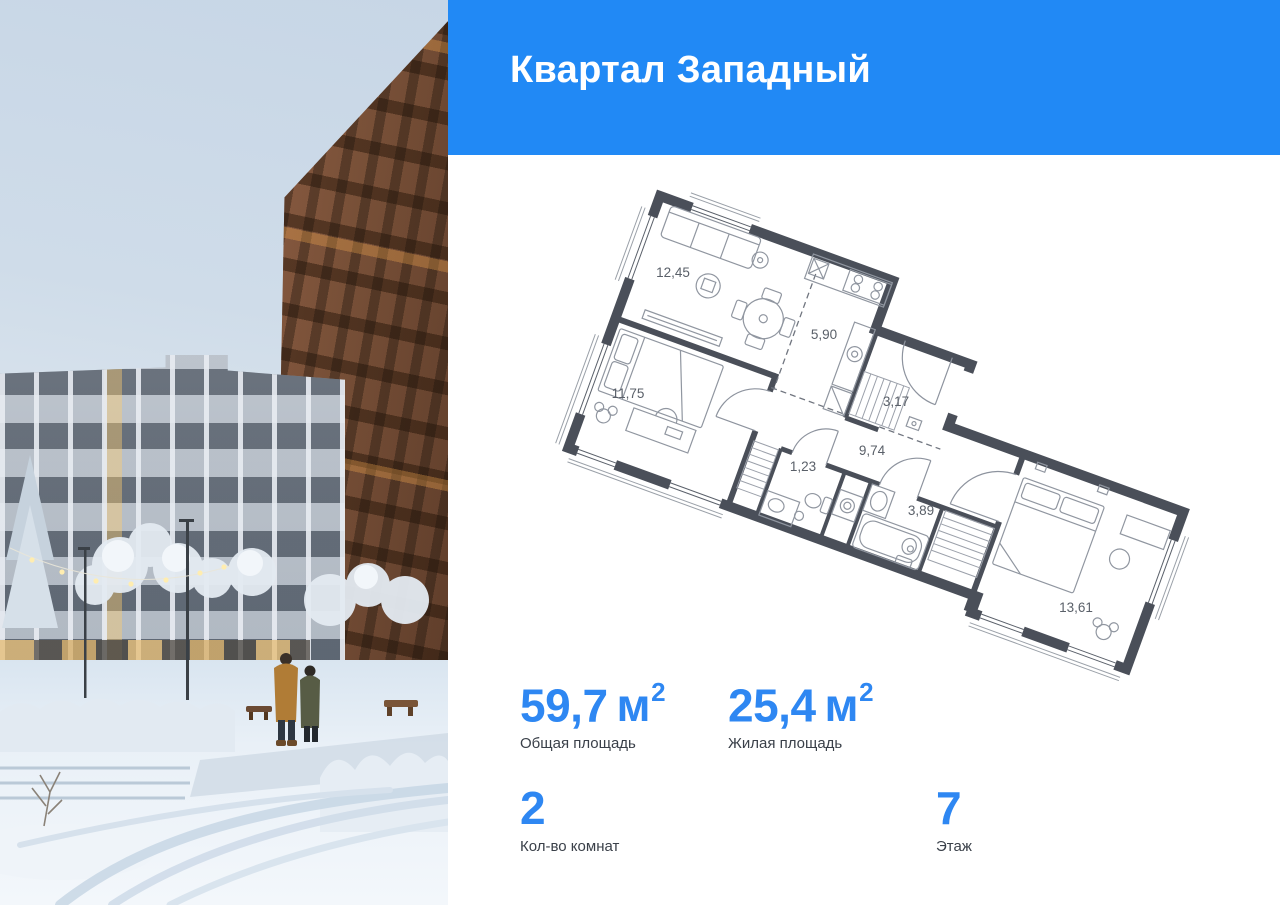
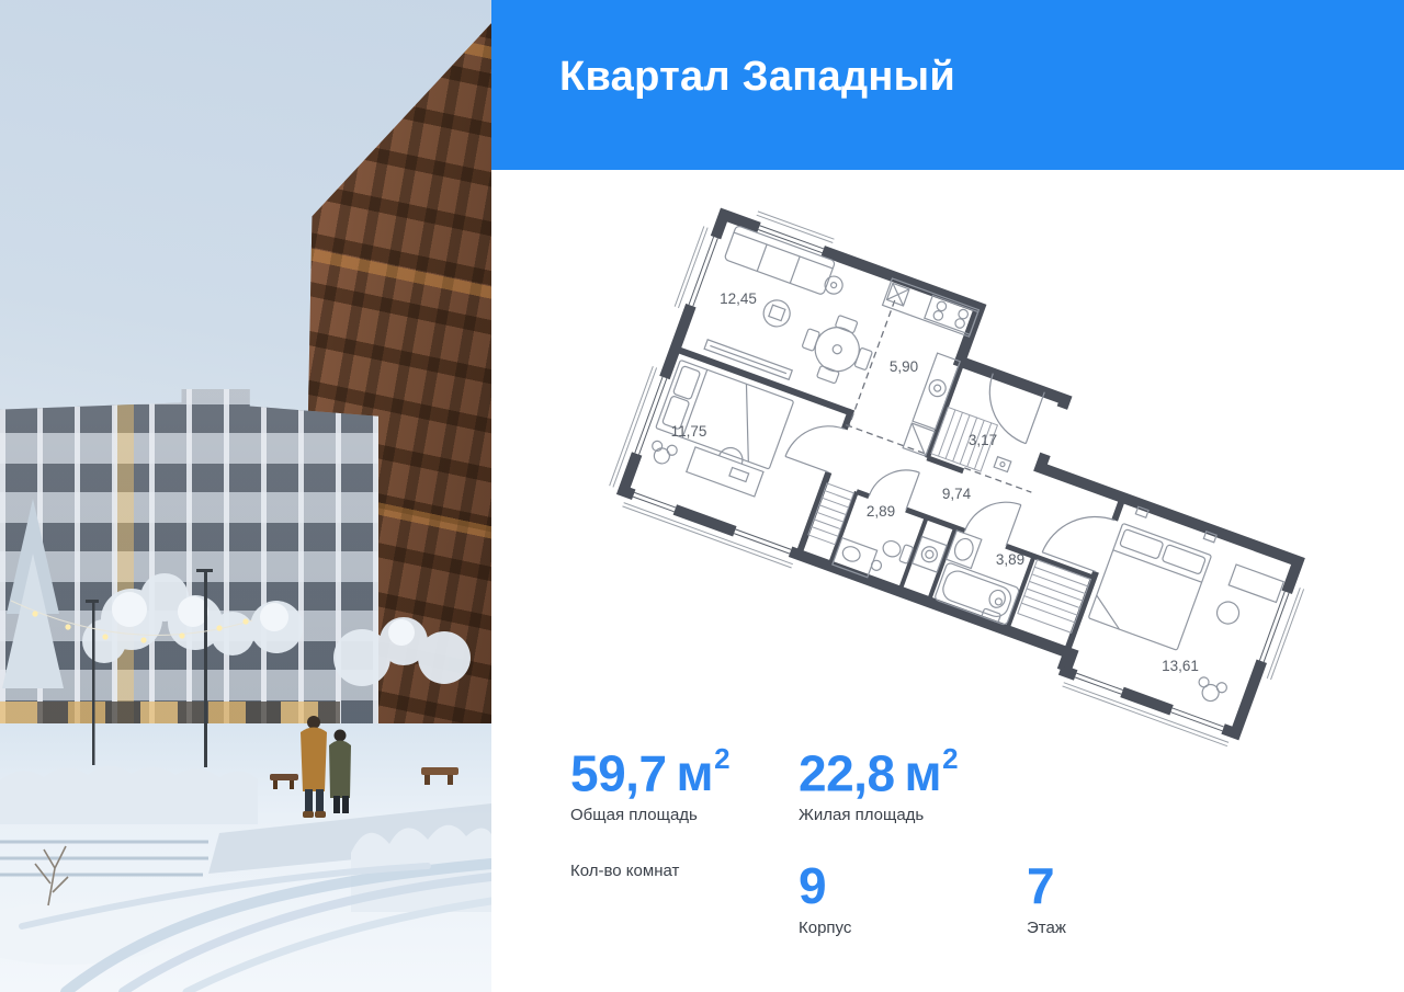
  Квартал Западный
  12,45
  5,90
  11,75
  3,17
  9,74
- 1,23
+ 2,89
  3,89
  13,61
  59,7 м2
  Общая площадь
- 25,4 м2
+ 22,8 м2
  Жилая площадь
- 2
  Кол-во комнат
+ 9
+ Корпус
  7
  Этаж
